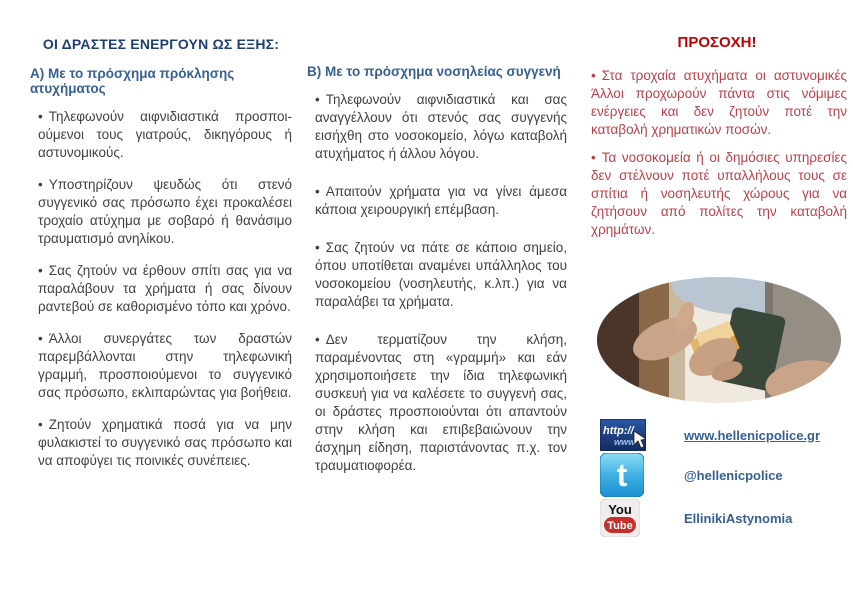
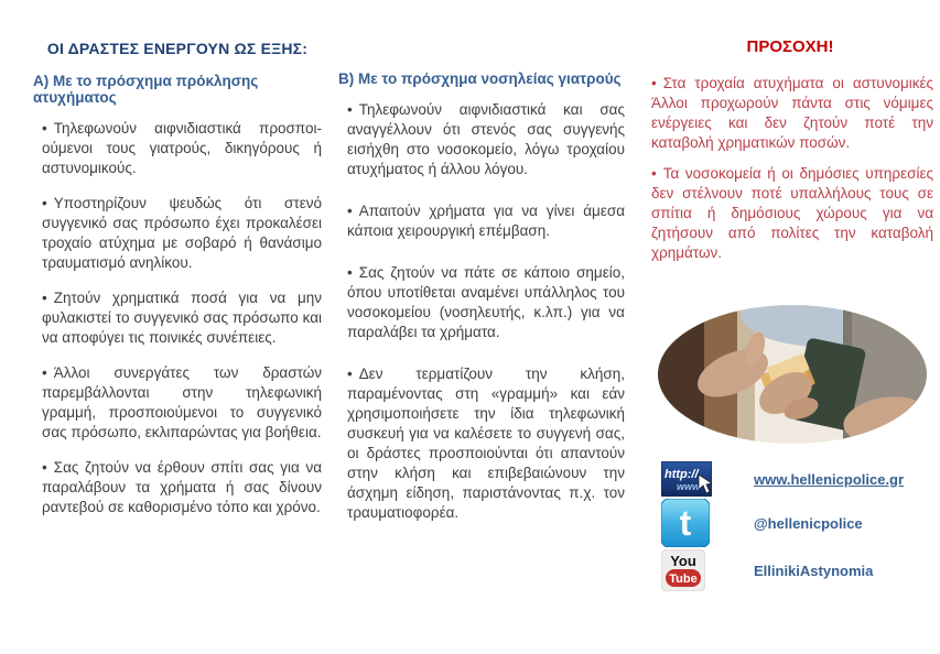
  ΟΙ ΔΡΑΣΤΕΣ ΕΝΕΡΓΟΥΝ ΩΣ ΕΞΗΣ:
  Α) Με το πρόσχημα πρόκλησης ατυχήματος
  • Τηλεφωνούν αιφνιδιαστικά προσποι-ούμενοι τους γιατρούς, δικηγόρους ή αστυνομικούς.
  • Υποστηρίζουν ψευδώς ότι στενό συγγενικό σας πρόσωπο έχει προκαλέσει τροχαίο ατύχημα με σοβαρό ή θανάσιμο τραυματισμό ανηλίκου.
- • Σας ζητούν να έρθουν σπίτι σας για να παραλάβουν τα χρήματα ή σας δίνουν ραντεβού σε καθορισμένο τόπο και χρόνο.
+ • Ζητούν χρηματικά ποσά για να μην φυλακιστεί το συγγενικό σας πρόσωπο και να αποφύγει τις ποινικές συνέπειες.
  • Άλλοι συνεργάτες των δραστών παρεμβάλλονται στην τηλεφωνική γραμμή, προσποιούμενοι το συγγενικό σας πρόσωπο, εκλιπαρώντας για βοήθεια.
- • Ζητούν χρηματικά ποσά για να μην φυλακιστεί το συγγενικό σας πρόσωπο και να αποφύγει τις ποινικές συνέπειες.
+ • Σας ζητούν να έρθουν σπίτι σας για να παραλάβουν τα χρήματα ή σας δίνουν ραντεβού σε καθορισμένο τόπο και χρόνο.
- Β) Με το πρόσχημα νοσηλείας συγγενή
+ Β) Με το πρόσχημα νοσηλείας γιατρούς
- • Τηλεφωνούν αιφνιδιαστικά και σας αναγγέλλουν ότι στενός σας συγγενής εισήχθη στο νοσοκομείο, λόγω καταβολή ατυχήματος ή άλλου λόγου.
+ • Τηλεφωνούν αιφνιδιαστικά και σας αναγγέλλουν ότι στενός σας συγγενής εισήχθη στο νοσοκομείο, λόγω τροχαίου ατυχήματος ή άλλου λόγου.
  • Απαιτούν χρήματα για να γίνει άμεσα κάποια χειρουργική επέμβαση.
  • Σας ζητούν να πάτε σε κάποιο σημείο, όπου υποτίθεται αναμένει υπάλληλος του νοσοκομείου (νοσηλευτής, κ.λπ.) για να παραλάβει τα χρήματα.
  • Δεν τερματίζουν την κλήση, παραμένοντας στη «γραμμή» και εάν χρησιμοποιήσετε την ίδια τηλεφωνική συσκευή για να καλέσετε το συγγενή σας, οι δράστες προσποιούνται ότι απαντούν στην κλήση και επιβεβαιώνουν την άσχημη είδηση, παριστάνοντας π.χ. τον τραυματιοφορέα.
  ΠΡΟΣΟΧΗ!
  • Στα τροχαία ατυχήματα οι αστυνομικές Άλλοι προχωρούν πάντα στις νόμιμες ενέργειες και δεν ζητούν ποτέ την καταβολή χρηματικών ποσών.
- • Τα νοσοκομεία ή οι δημόσιες υπηρεσίες δεν στέλνουν ποτέ υπαλλήλους τους σε σπίτια ή νοσηλευτής χώρους για να ζητήσουν από πολίτες την καταβολή χρημάτων.
+ • Τα νοσοκομεία ή οι δημόσιες υπηρεσίες δεν στέλνουν ποτέ υπαλλήλους τους σε σπίτια ή δημόσιους χώρους για να ζητήσουν από πολίτες την καταβολή χρημάτων.
  http://
  www
  www.hellenicpolice.gr
  t
  @hellenicpolice
  You
  Tube
  EllinikiAstynomia
